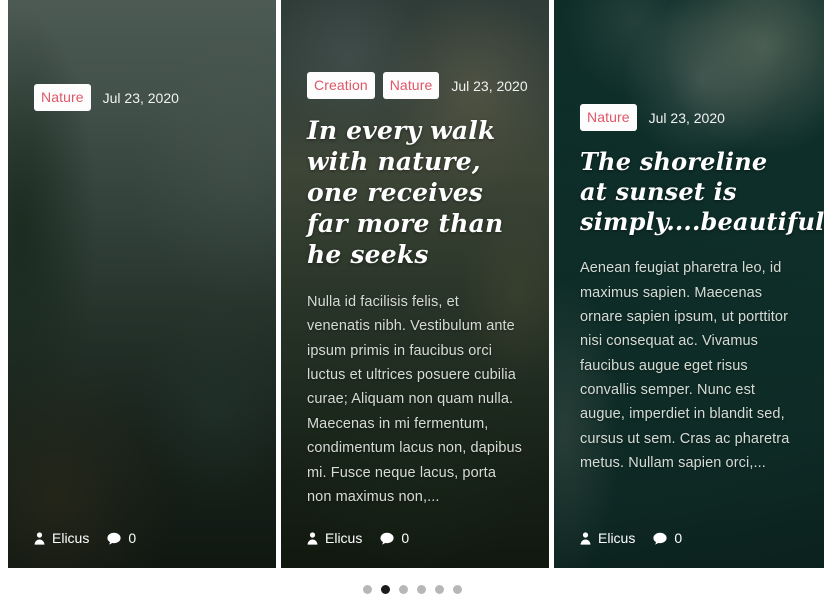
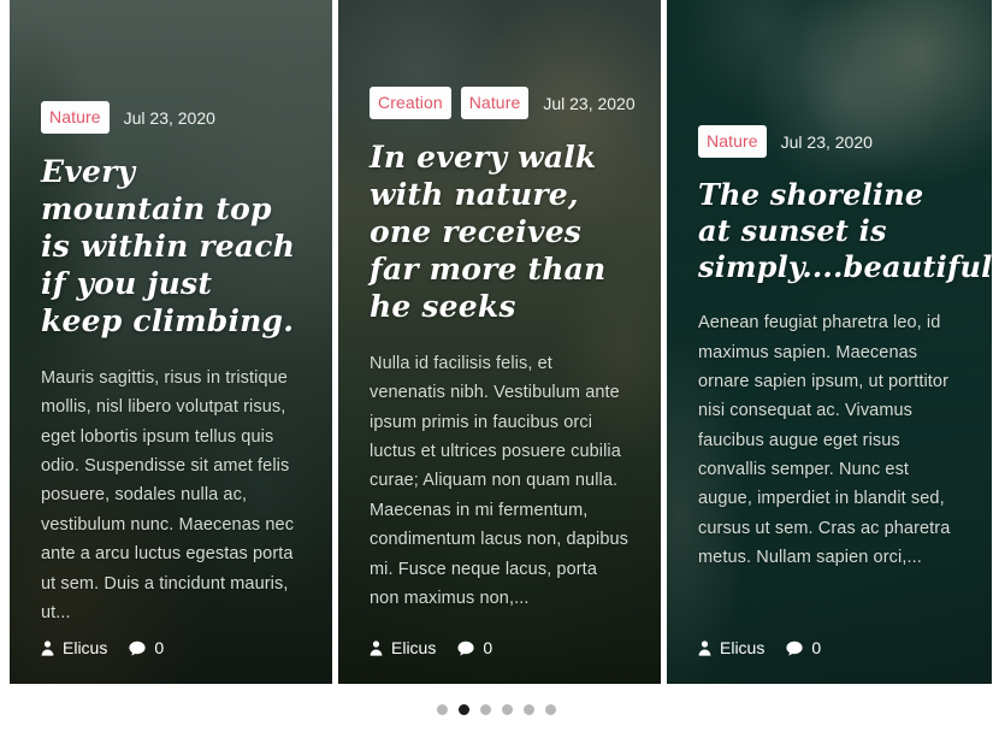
  Nature
  Jul 23, 2020
+ Every mountain top is within reach if you just keep climbing.
+ Mauris sagittis, risus in tristique mollis, nisl libero volutpat risus, eget lobortis ipsum tellus quis odio. Suspendisse sit amet felis posuere, sodales nulla ac, vestibulum nunc. Maecenas nec ante a arcu luctus egestas porta ut sem. Duis a tincidunt mauris, ut...
  Elicus
  0
  Creation
  Nature
  Jul 23, 2020
  In every walk with nature, one receives far more than he seeks
  Nulla id facilisis felis, et venenatis nibh. Vestibulum ante ipsum primis in faucibus orci luctus et ultrices posuere cubilia curae; Aliquam non quam nulla. Maecenas in mi fermentum, condimentum lacus non, dapibus mi. Fusce neque lacus, porta non maximus non,...
  Elicus
  0
  Nature
  Jul 23, 2020
  The shoreline at sunset is simply....beautiful
  Aenean feugiat pharetra leo, id maximus sapien. Maecenas ornare sapien ipsum, ut porttitor nisi consequat ac. Vivamus faucibus augue eget risus convallis semper. Nunc est augue, imperdiet in blandit sed, cursus ut sem. Cras ac pharetra metus. Nullam sapien orci,...
  Elicus
  0
